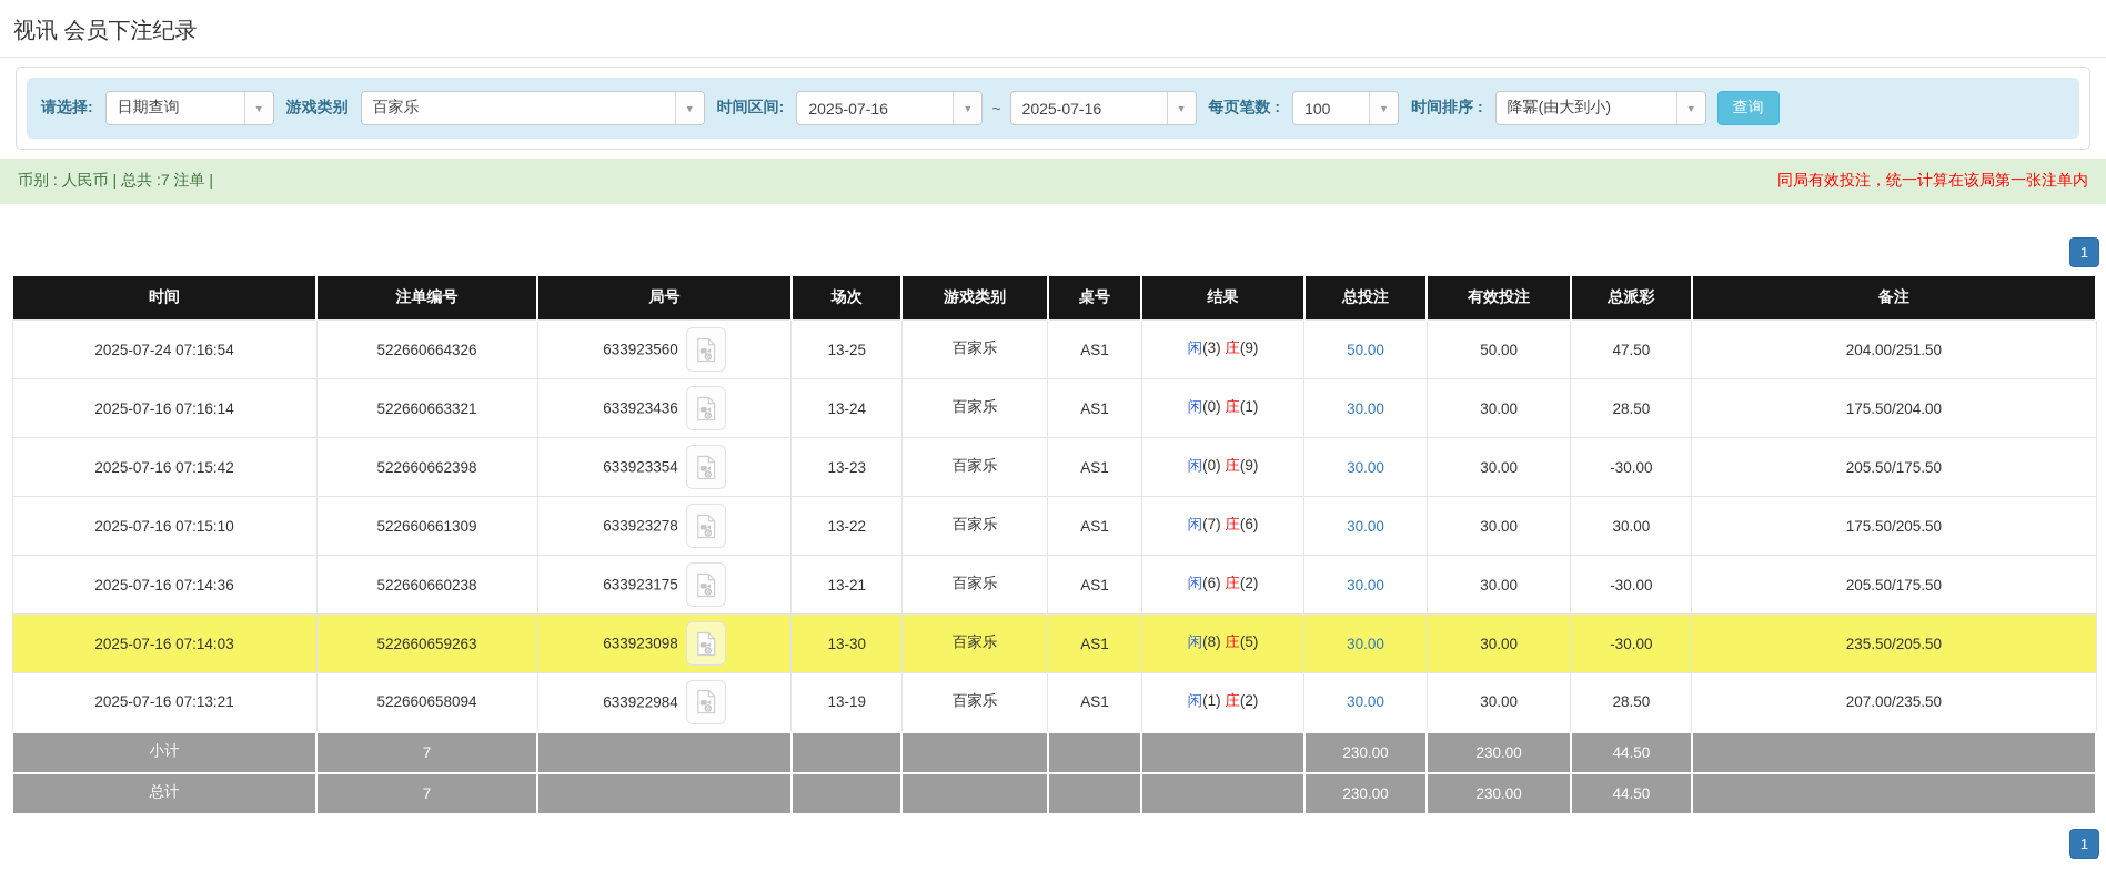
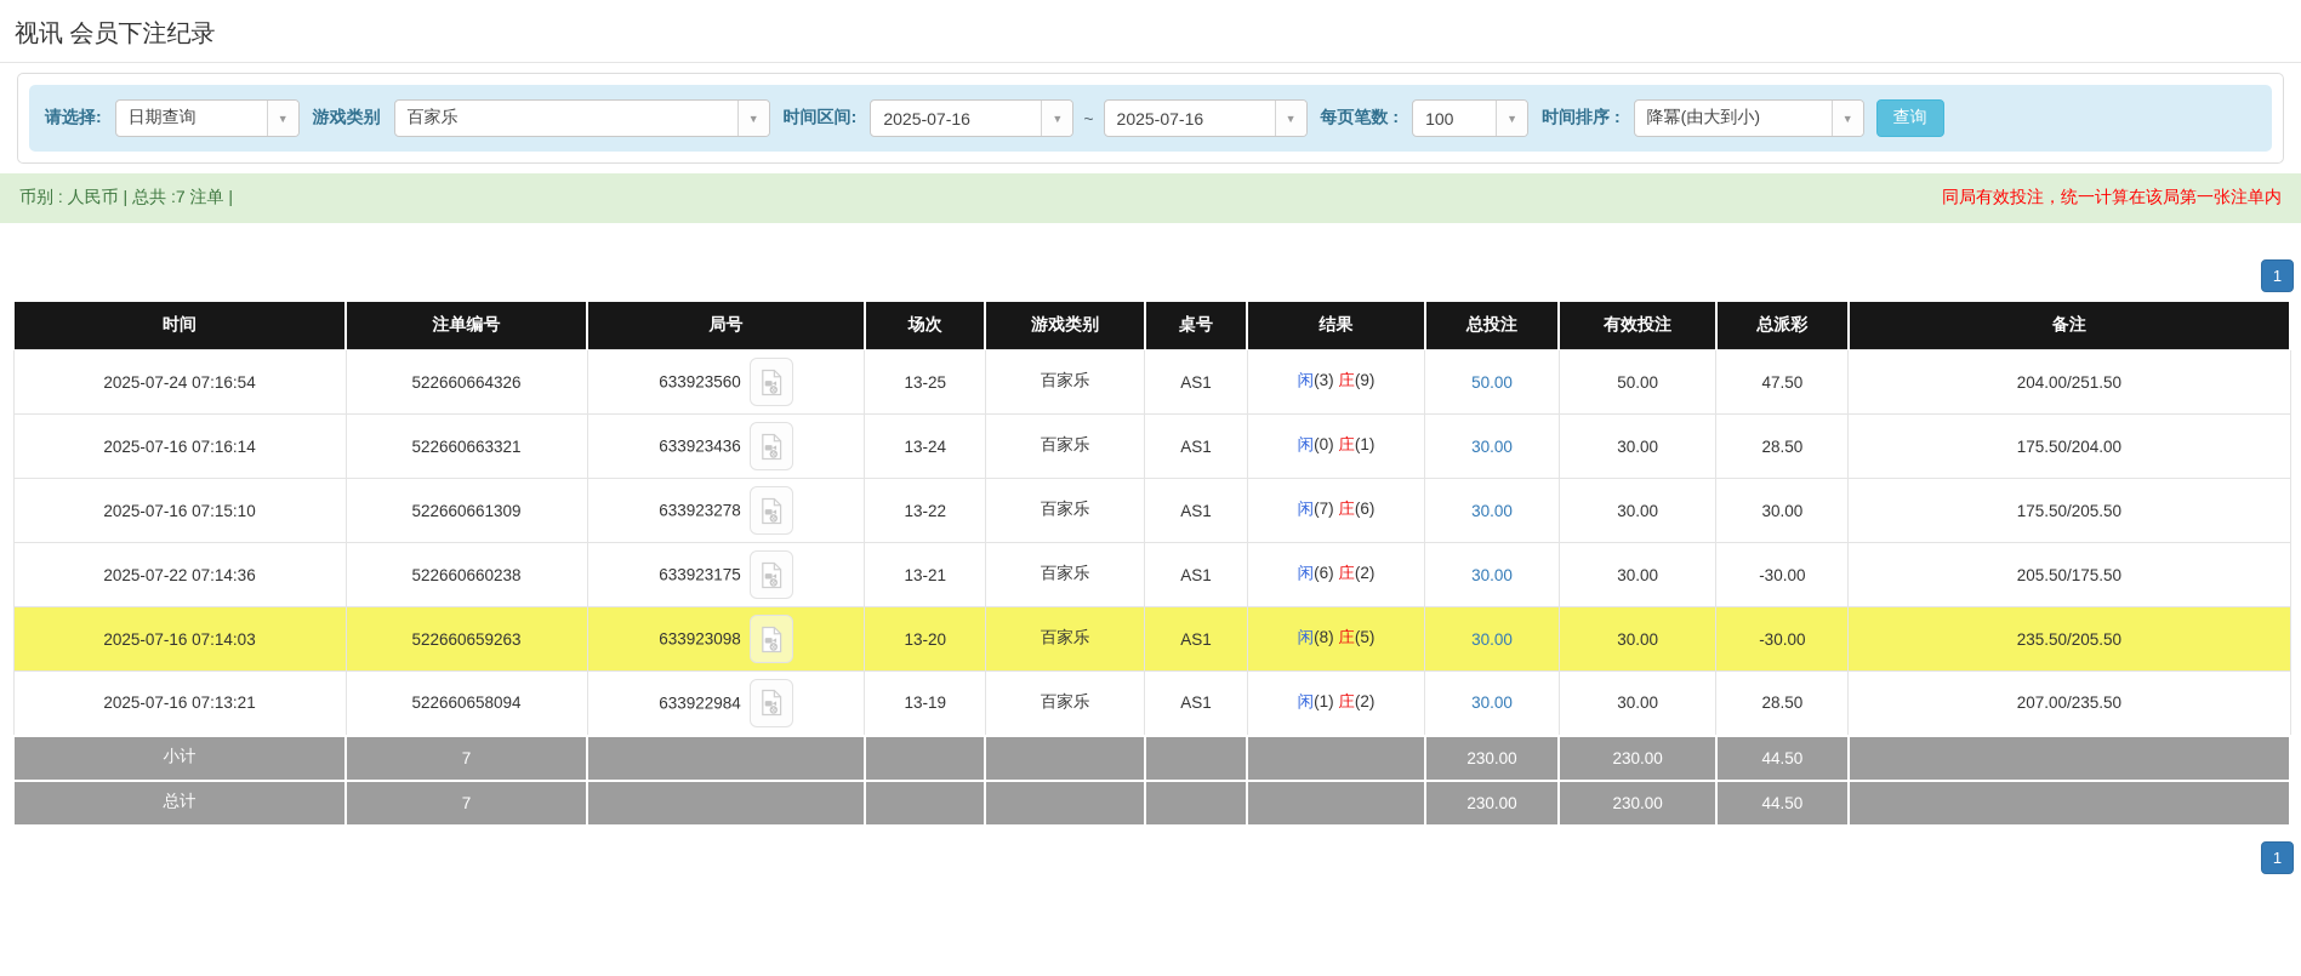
  视讯 会员下注纪录
  请选择:
  日期查询
  ▼
  游戏类别
  百家乐
  ▼
  时间区间:
  2025-07-16
  ▼
  ~
  2025-07-16
  ▼
  每页笔数 :
  100
  ▼
  时间排序 :
  降冪(由大到小)
  ▼
  查询
  币别 : 人民币 | 总共 :7 注单 |
  同局有效投注，统一计算在该局第一张注单内
  1
  时间	注单编号	局号	场次	游戏类别	桌号	结果	总投注	有效投注	总派彩	备注
  2025-07-24 07:16:54	522660664326	633923560	13-25	百家乐	AS1	闲(3) 庄(9)	50.00	50.00	47.50	204.00/251.50
  2025-07-16 07:16:14	522660663321	633923436	13-24	百家乐	AS1	闲(0) 庄(1)	30.00	30.00	28.50	175.50/204.00
- 2025-07-16 07:15:42	522660662398	633923354	13-23	百家乐	AS1	闲(0) 庄(9)	30.00	30.00	-30.00	205.50/175.50
  2025-07-16 07:15:10	522660661309	633923278	13-22	百家乐	AS1	闲(7) 庄(6)	30.00	30.00	30.00	175.50/205.50
- 2025-07-16 07:14:36	522660660238	633923175	13-21	百家乐	AS1	闲(6) 庄(2)	30.00	30.00	-30.00	205.50/175.50
+ 2025-07-22 07:14:36	522660660238	633923175	13-21	百家乐	AS1	闲(6) 庄(2)	30.00	30.00	-30.00	205.50/175.50
- 2025-07-16 07:14:03	522660659263	633923098	13-30	百家乐	AS1	闲(8) 庄(5)	30.00	30.00	-30.00	235.50/205.50
+ 2025-07-16 07:14:03	522660659263	633923098	13-20	百家乐	AS1	闲(8) 庄(5)	30.00	30.00	-30.00	235.50/205.50
  2025-07-16 07:13:21	522660658094	633922984	13-19	百家乐	AS1	闲(1) 庄(2)	30.00	30.00	28.50	207.00/235.50
  小计	7						230.00	230.00	44.50
  总计	7						230.00	230.00	44.50
  1
